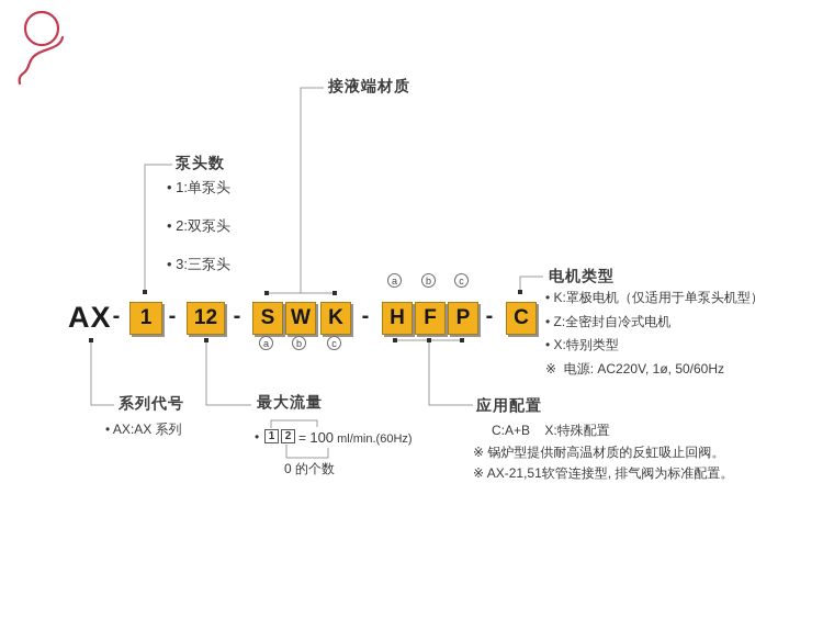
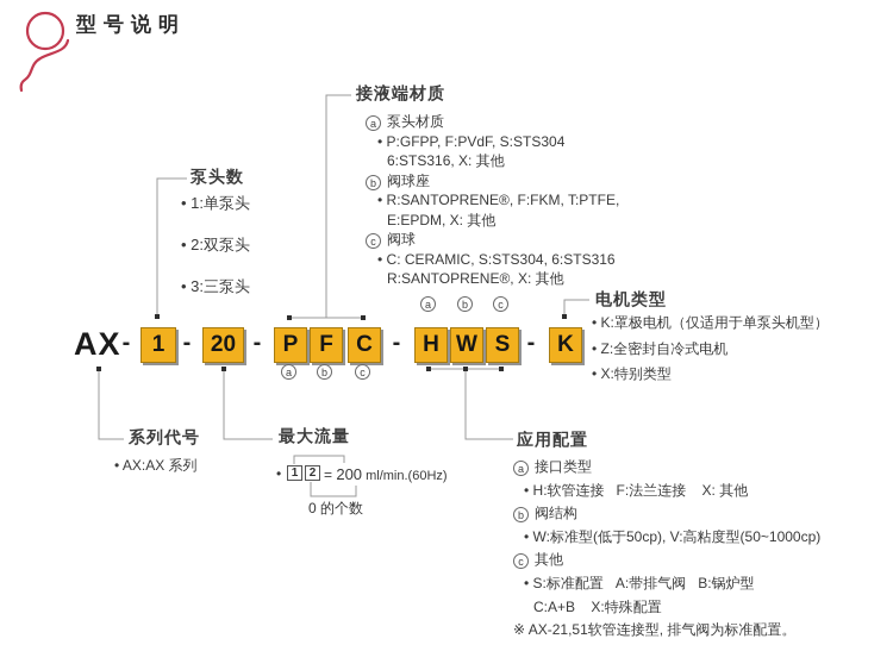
+ 型号说明
  AX
  -
  1
  -
- 12
+ 20
  -
- S
+ P
- W
+ F
- K
+ C
  -
  H
- F
+ W
- P
+ S
  -
- C
+ K
  a
  b
  c
  a
  b
  c
  泵头数
  • 1:单泵头
  • 2:双泵头
  • 3:三泵头
  接液端材质
+ a 泵头材质
+ • P:GFPP, F:PVdF, S:STS304
+ 6:STS316, X: 其他
+ b 阀球座
+ • R:SANTOPRENE®, F:FKM, T:PTFE,
+ E:EPDM, X: 其他
+ c 阀球
+ • C: CERAMIC, S:STS304, 6:STS316
+ R:SANTOPRENE®, X: 其他
  电机类型
  • K:罩极电机（仅适用于单泵头机型）
  • Z:全密封自冷式电机
  • X:特别类型
- ※ 电源: AC220V, 1ø, 50/60Hz
  系列代号
  • AX:AX 系列
  最大流量
  •
  1
  2
- = 100 ml/min.(60Hz)
+ = 200 ml/min.(60Hz)
  0 的个数
  应用配置
+ a 接口类型
+ • H:软管连接 F:法兰连接 X: 其他
+ b 阀结构
+ • W:标准型(低于50cp), V:高粘度型(50~1000cp)
+ c 其他
+ • S:标准配置 A:带排气阀 B:锅炉型
  C:A+B X:特殊配置
- ※ 锅炉型提供耐高温材质的反虹吸止回阀。
  ※ AX-21,51软管连接型, 排气阀为标准配置。
